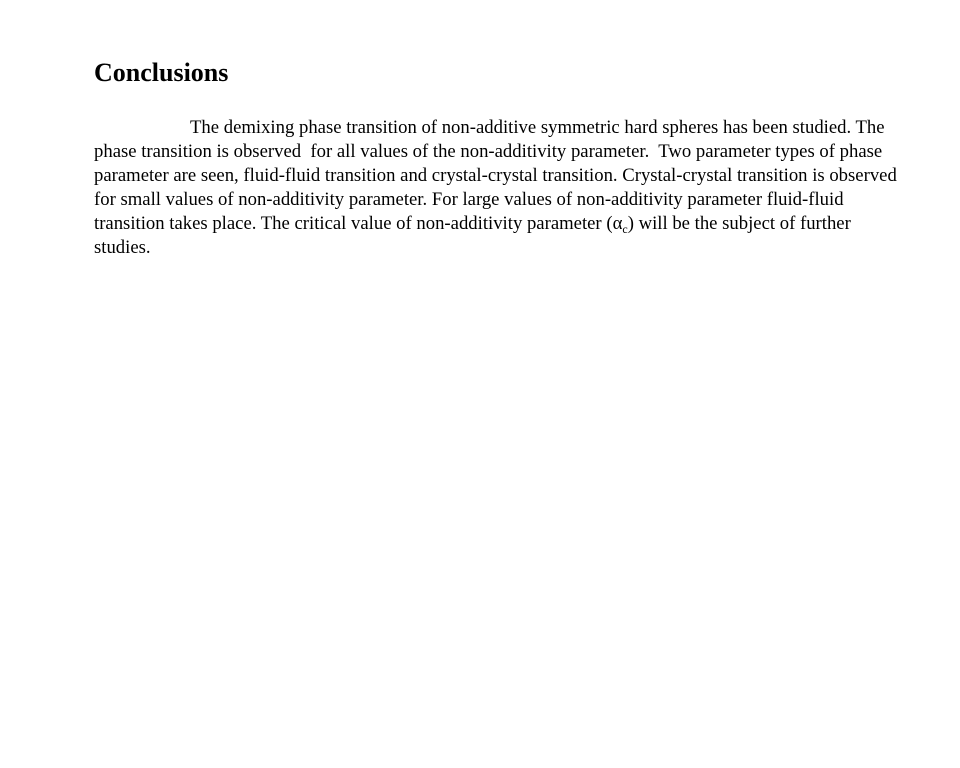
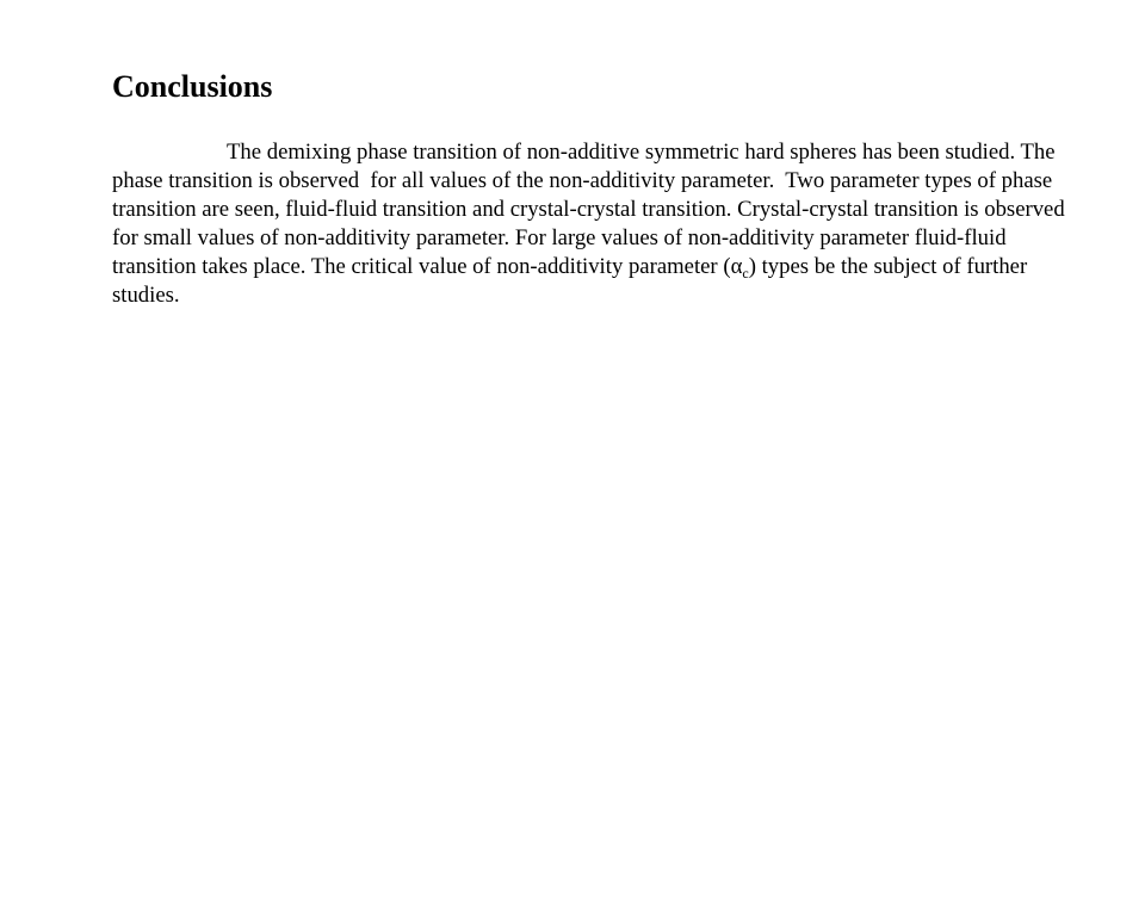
  Conclusions
  The demixing phase transition of non-additive symmetric hard spheres has been studied. The
  phase transition is observed for all values of the non-additivity parameter. Two parameter types of phase
- parameter are seen, fluid-fluid transition and crystal-crystal transition. Crystal-crystal transition is observed
+ transition are seen, fluid-fluid transition and crystal-crystal transition. Crystal-crystal transition is observed
  for small values of non-additivity parameter. For large values of non-additivity parameter fluid-fluid
- transition takes place. The critical value of non-additivity parameter (αc) will be the subject of further
+ transition takes place. The critical value of non-additivity parameter (αc) types be the subject of further
  studies.
